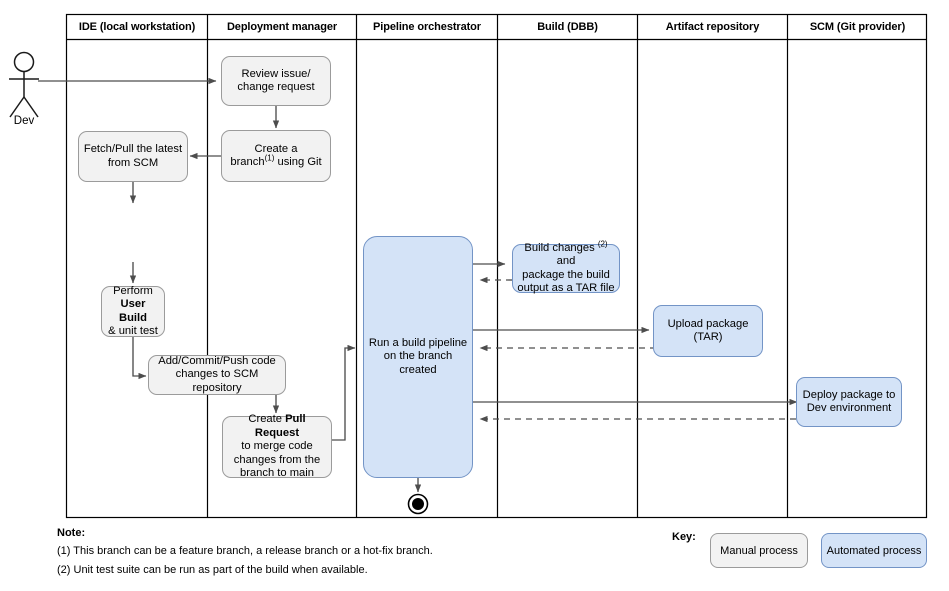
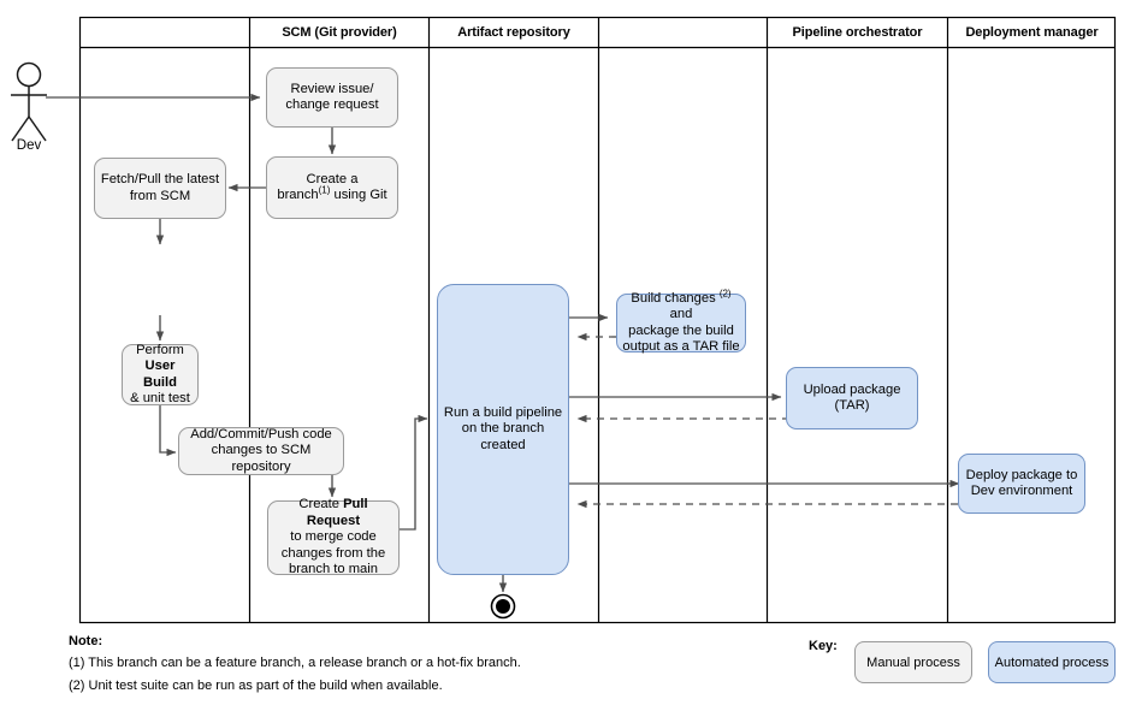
- IDE (local workstation)
- Deployment manager
+ SCM (Git provider)
- Pipeline orchestrator
+ Artifact repository
- Build (DBB)
- Artifact repository
+ Pipeline orchestrator
- SCM (Git provider)
+ Deployment manager
  Dev
  Review issue/
  change request
  Fetch/Pull the latest
  from SCM
  Create a
  branch(1) using Git
  Perform
  User Build
  & unit test
  Add/Commit/Push code
  changes to SCM repository
  Create Pull Request
  to merge code
  changes from the
  branch to main
  Run a build pipeline
  on the branch created
  Build changes (2) and
  package the build
  output as a TAR file
  Upload package
  (TAR)
  Deploy package to
  Dev environment
  Note:
  (1) This branch can be a feature branch, a release branch or a hot-fix branch.
  (2) Unit test suite can be run as part of the build when available.
  Key:
  Manual process
  Automated process
